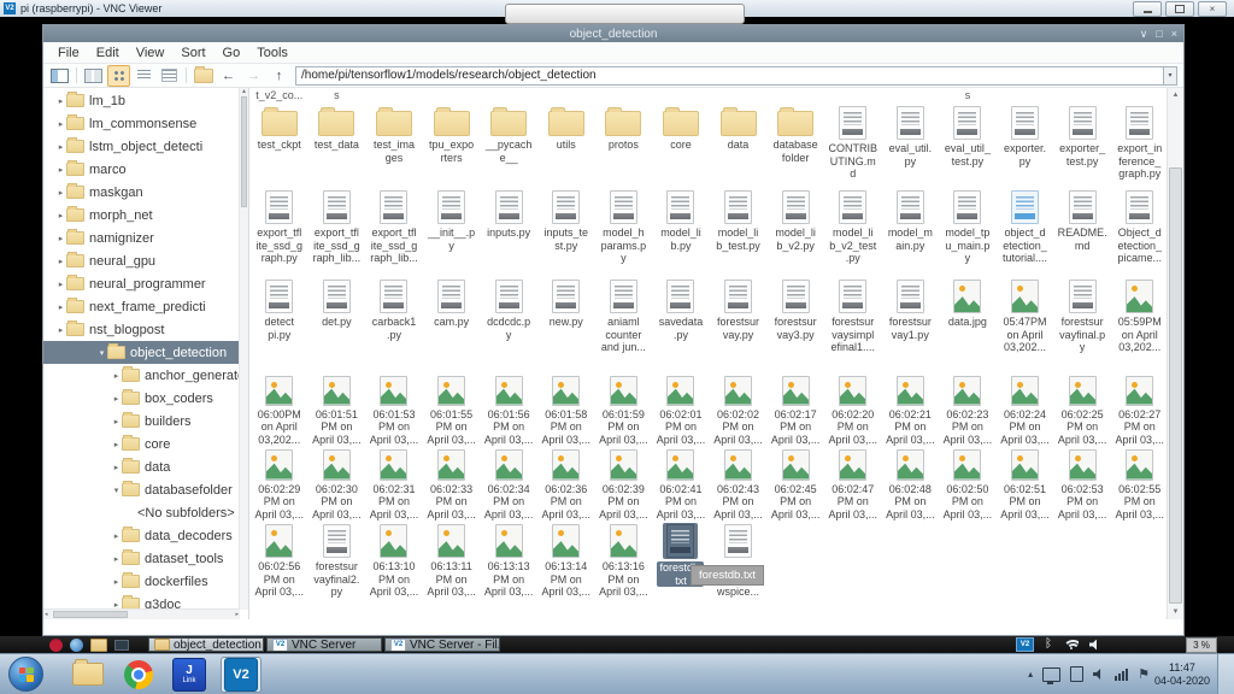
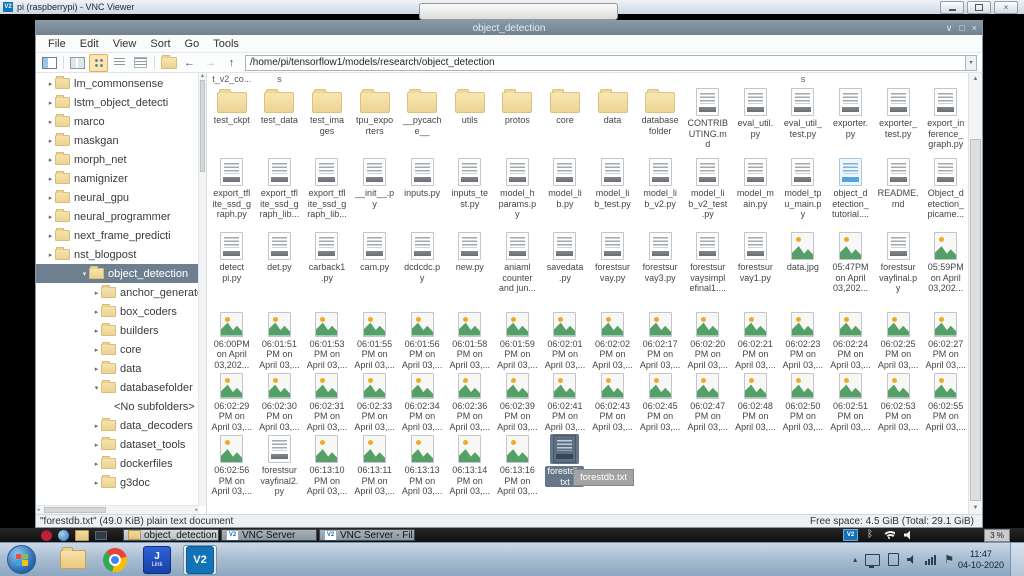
  pi (raspberrypi) - VNC Viewer
  ×
  object_detection
  ∨
  □
  ×
  File
  Edit
  View
  Sort
  Go
  Tools
  ←
  →
  ↑
  /home/pi/tensorflow1/models/research/object_detection
- lm_1b
  lm_commonsense
  lstm_object_detecti
  marco
  maskgan
  morph_net
  namignizer
  neural_gpu
  neural_programmer
  next_frame_predicti
  nst_blogpost
  object_detection
  anchor_generat
  box_coders
  builders
  core
  data
  databasefolder
  <No subfolders>
  data_decoders
  dataset_tools
  dockerfiles
  g3doc
  t_v2_co...
  s
  s
  test_ckpt
  test_data
  test_ima
  ges
  tpu_expo
  rters
  __pycach
  e__
  utils
  protos
  core
  data
  database
  folder
  CONTRIB
  UTING.m
  d
  eval_util.
  py
  eval_util_
  test.py
  exporter.
  py
  exporter_
  test.py
  export_in
  ference_
  graph.py
  export_tfl
  ite_ssd_g
  raph.py
  export_tfl
  ite_ssd_g
  raph_lib...
  export_tfl
  ite_ssd_g
  raph_lib...
  __init__.p
  y
  inputs.py
  inputs_te
  st.py
  model_h
  params.p
  y
  model_li
  b.py
  model_li
  b_test.py
  model_li
  b_v2.py
  model_li
  b_v2_test
  .py
  model_m
  ain.py
  model_tp
  u_main.p
  y
  object_d
  etection_
  tutorial....
  README.
  md
  Object_d
  etection_
  picame...
  detect
  pi.py
  det.py
  carback1
  .py
  cam.py
  dcdcdc.p
  y
  new.py
  aniaml
  counter
  and jun...
  savedata
  .py
  forestsur
  vay.py
  forestsur
  vay3.py
  forestsur
  vaysimpl
  efinal1....
  forestsur
  vay1.py
  data.jpg
  05:47PM
  on April
  03,202...
  forestsur
  vayfinal.p
  y
  05:59PM
  on April
  03,202...
  06:00PM
  on April
  03,202...
  06:01:51
  PM on
  April 03,...
  06:01:53
  PM on
  April 03,...
  06:01:55
  PM on
  April 03,...
  06:01:56
  PM on
  April 03,...
  06:01:58
  PM on
  April 03,...
  06:01:59
  PM on
  April 03,...
  06:02:01
  PM on
  April 03,...
  06:02:02
  PM on
  April 03,...
  06:02:17
  PM on
  April 03,...
  06:02:20
  PM on
  April 03,...
  06:02:21
  PM on
  April 03,...
  06:02:23
  PM on
  April 03,...
  06:02:24
  PM on
  April 03,...
  06:02:25
  PM on
  April 03,...
  06:02:27
  PM on
  April 03,...
  06:02:29
  PM on
  April 03,...
  06:02:30
  PM on
  April 03,...
  06:02:31
  PM on
  April 03,...
  06:02:33
  PM on
  April 03,...
  06:02:34
  PM on
  April 03,...
  06:02:36
  PM on
  April 03,...
  06:02:39
  PM on
  April 03,...
  06:02:41
  PM on
  April 03,...
  06:02:43
  PM on
  April 03,...
  06:02:45
  PM on
  April 03,...
  06:02:47
  PM on
  April 03,...
  06:02:48
  PM on
  April 03,...
  06:02:50
  PM on
  April 03,...
  06:02:51
  PM on
  April 03,...
  06:02:53
  PM on
  April 03,...
  06:02:55
  PM on
  April 03,...
  06:02:56
  PM on
  April 03,...
  forestsur
  vayfinal2.
  py
  06:13:10
  PM on
  April 03,...
  06:13:11
  PM on
  April 03,...
  06:13:13
  PM on
  April 03,...
  06:13:14
  PM on
  April 03,...
  06:13:16
  PM on
  April 03,...
  txt
- wspice...
  forestdb.txt
+ "forestdb.txt" (49.0 KiB) plain text document
+ Free space: 4.5 GiB (Total: 29.1 GiB)
  object_detection
  VNC Server
  VNC Server - Fil
  ᛒ
  3 %
  J
  V2
  ▴
  ⚑
  11:47
- 04-04-2020
+ 04-10-2020
